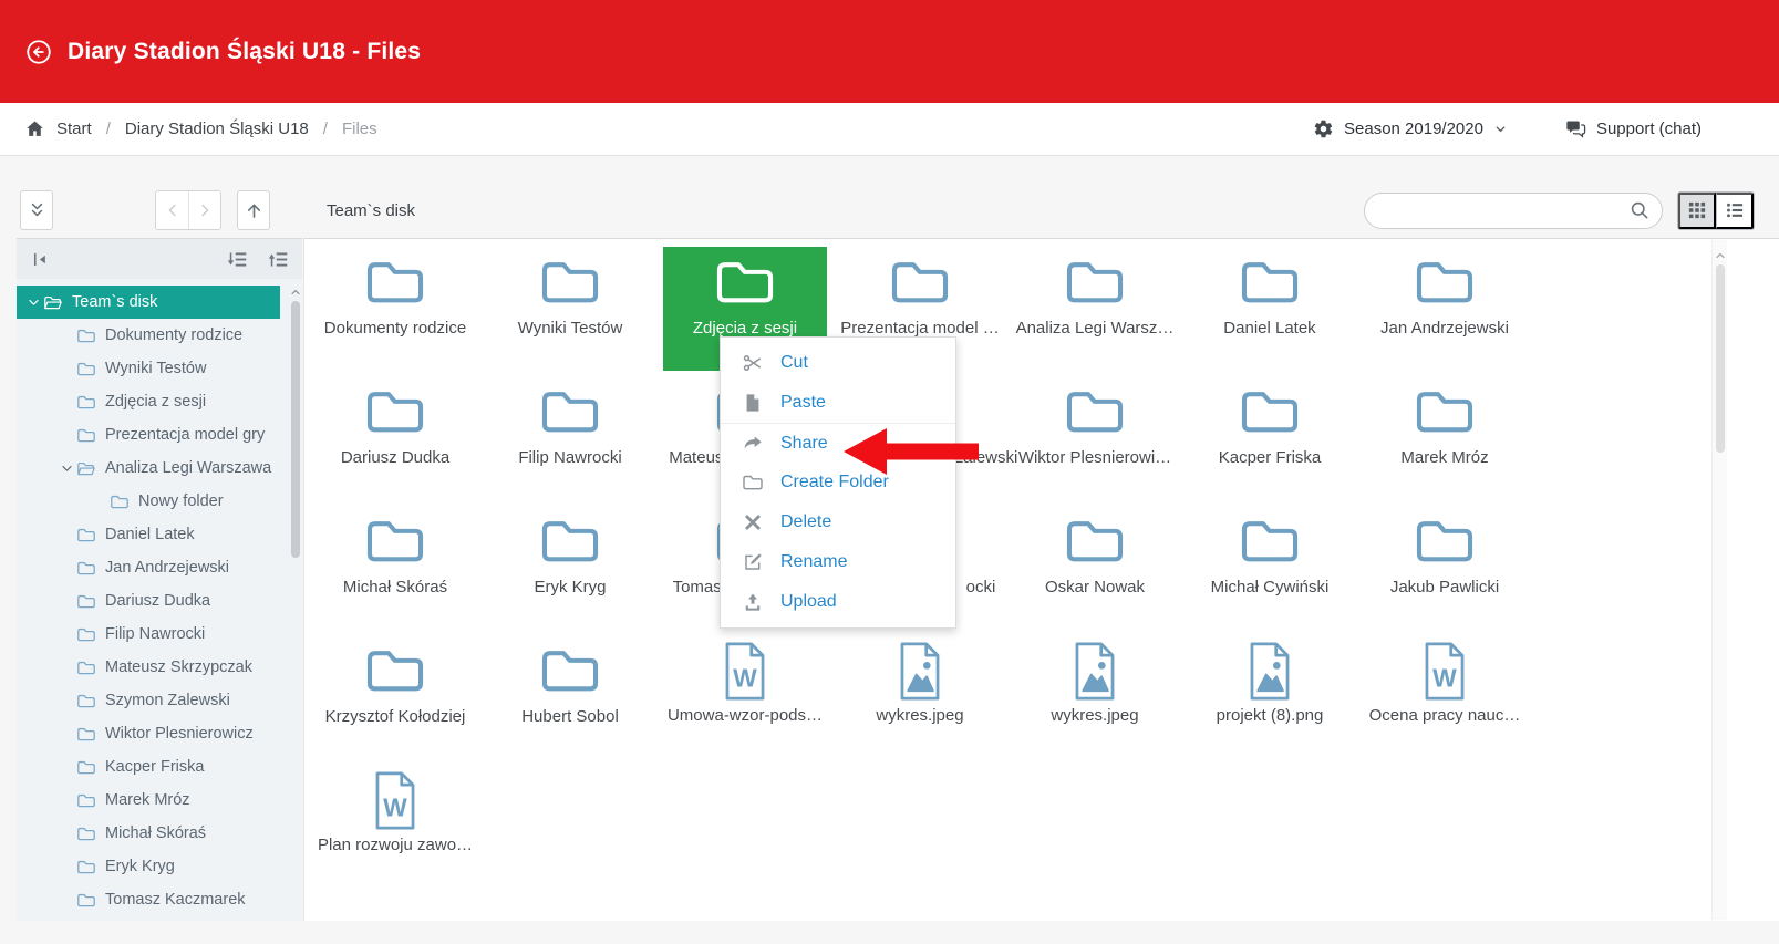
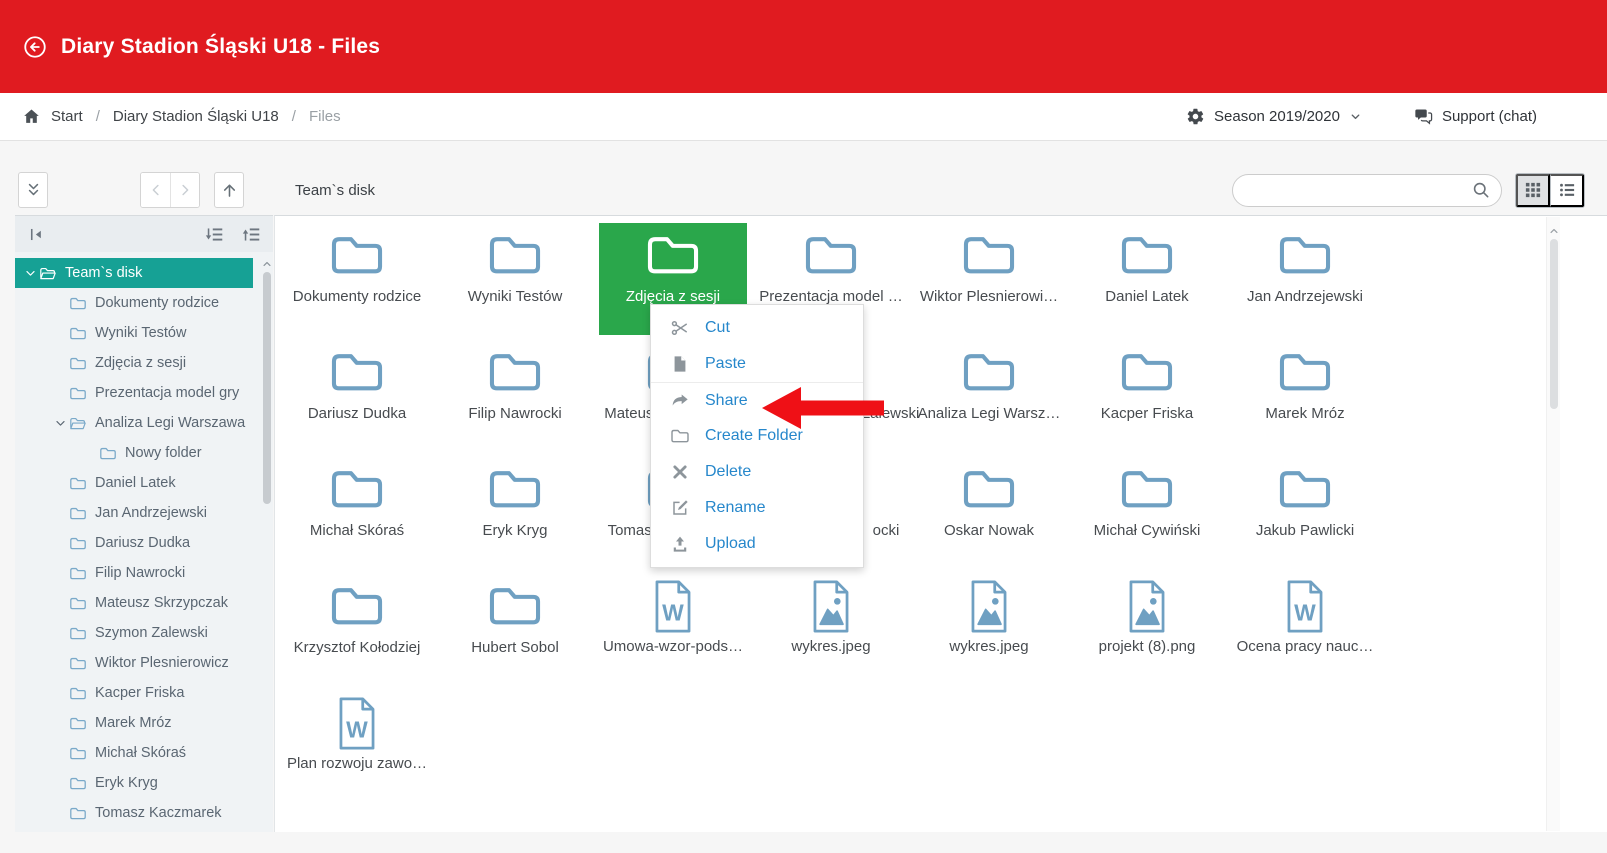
  Diary Stadion Śląski U18 - Files
  Start
  /
  Diary Stadion Śląski U18
  /
  Files
  Season 2019/2020
  Support (chat)
  Team`s disk
  Team`s disk
  Dokumenty rodzice
  Wyniki Testów
  Zdjęcia z sesji
  Prezentacja model gry
  Analiza Legi Warszawa
  Nowy folder
  Daniel Latek
  Jan Andrzejewski
  Dariusz Dudka
  Filip Nawrocki
  Mateusz Skrzypczak
  Szymon Zalewski
  Wiktor Plesnierowicz
  Kacper Friska
  Marek Mróz
  Michał Skóraś
  Eryk Kryg
  Tomasz Kaczmarek
  Dokumenty rodzice
  Wyniki Testów
  Zdjęcia z sesji
  Prezentacja model …
- Analiza Legi Warsz…
+ Wiktor Plesnierowi…
  Daniel Latek
  Jan Andrzejewski
  Dariusz Dudka
  Filip Nawrocki
- Wiktor Plesnierowi…
+ Analiza Legi Warsz…
  Kacper Friska
  Marek Mróz
  Michał Skóraś
  Eryk Kryg
  ocki
  Oskar Nowak
  Michał Cywiński
  Jakub Pawlicki
  Krzysztof Kołodziej
  Hubert Sobol
  W
  Umowa-wzor-pods…
  wykres.jpeg
  wykres.jpeg
  projekt (8).png
  W
  Ocena pracy nauc…
  W
  Plan rozwoju zawo…
  Cut
  Paste
  Share
  Create Folder
  Delete
  Rename
  Upload
